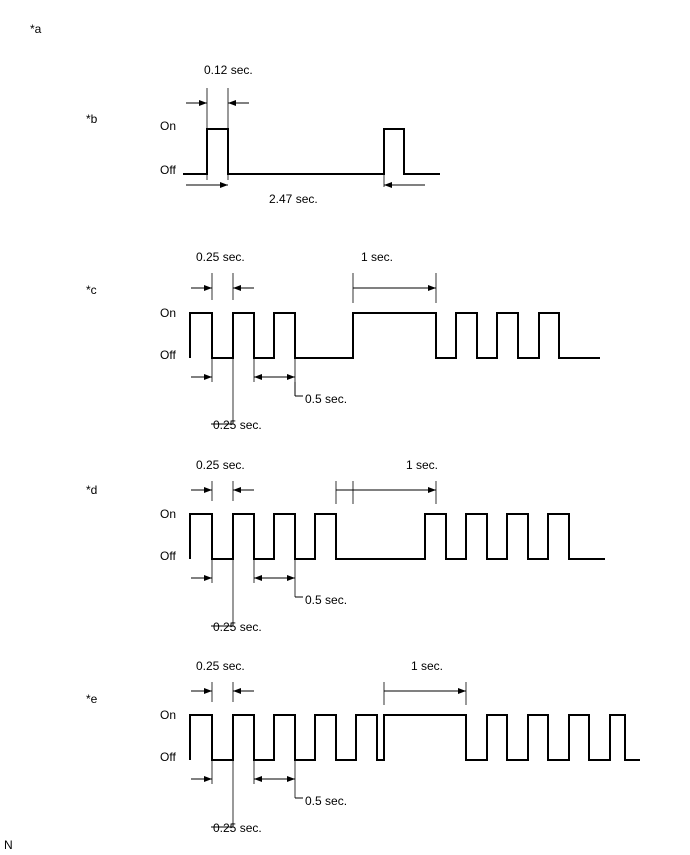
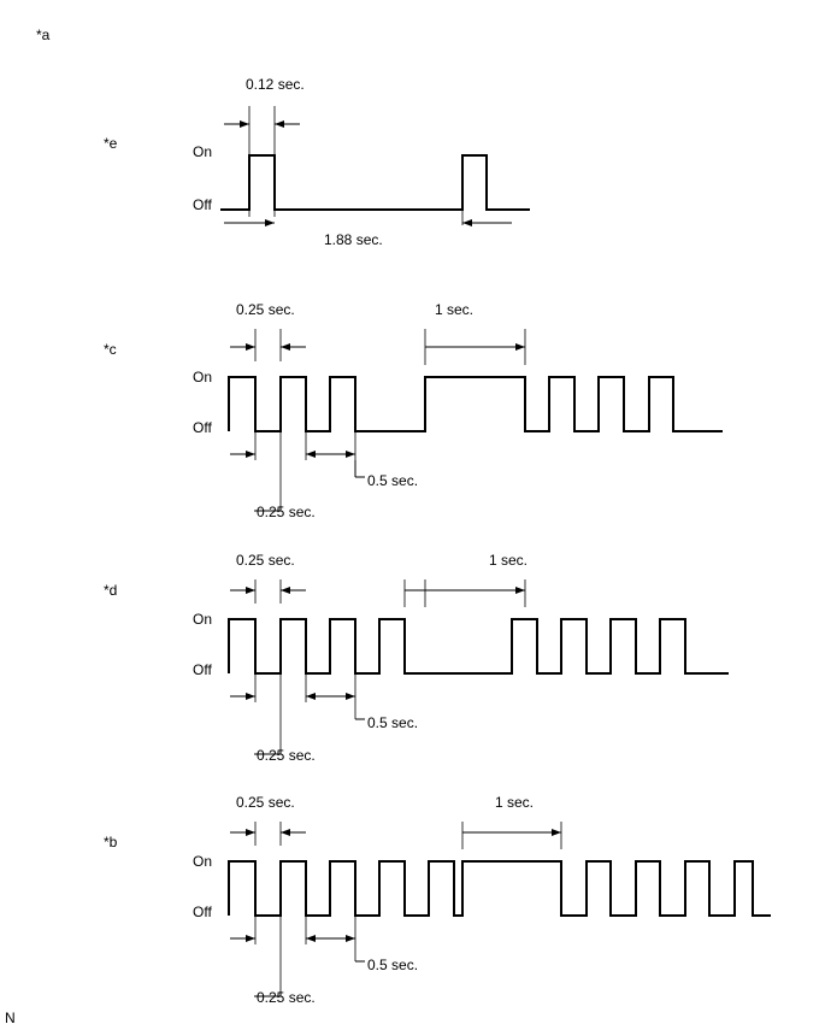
  *a
  0.12 sec.
- *b
+ *e
  On
  Off
- 2.47 sec.
+ 1.88 sec.
  0.25 sec.
  1 sec.
  *c
  On
  Off
  0.5 sec.
  0.25 sec.
  0.25 sec.
  1 sec.
  *d
  On
  Off
  0.5 sec.
  0.25 sec.
  0.25 sec.
  1 sec.
- *e
+ *b
  On
  Off
  0.5 sec.
  0.25 sec.
  N
